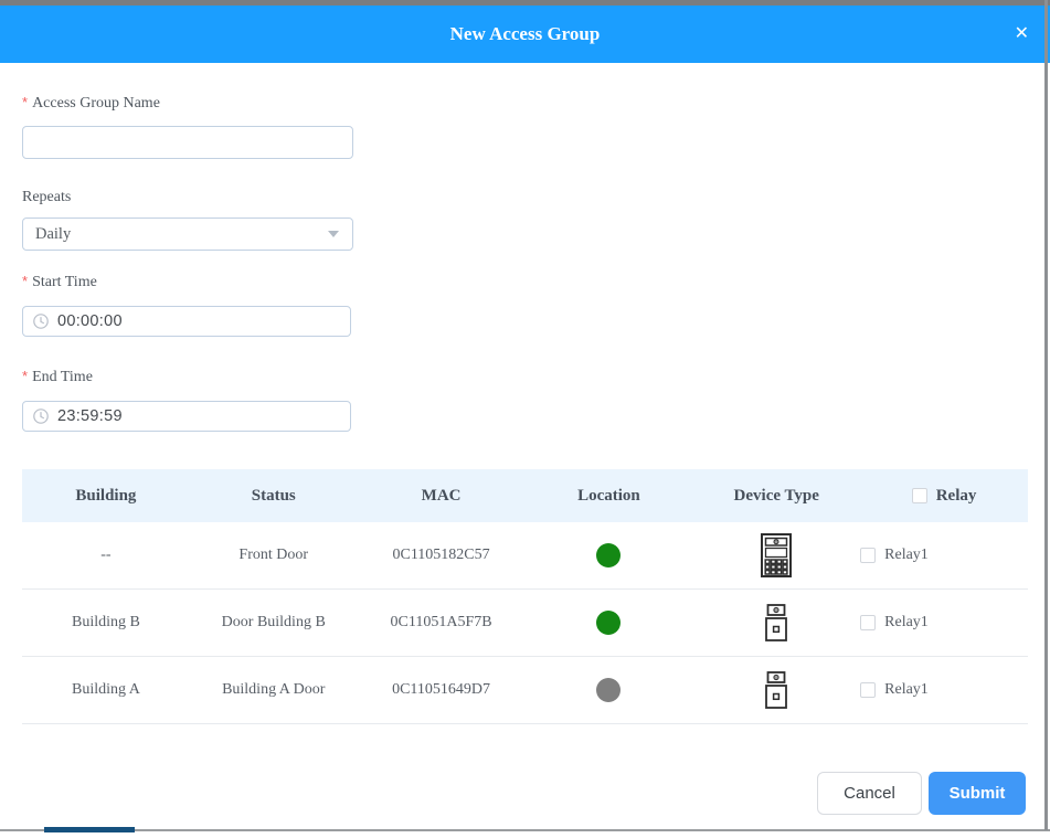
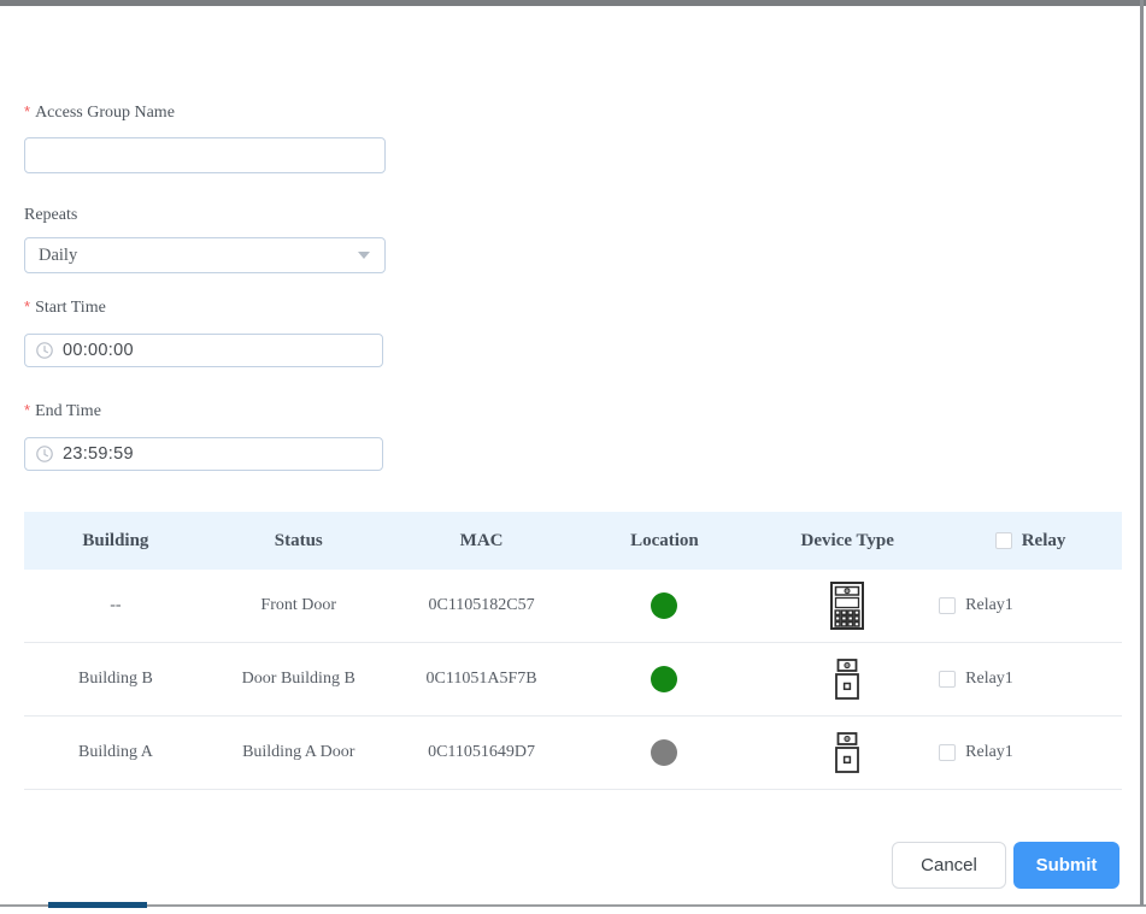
- New Access Group
- ✕
  * Access Group Name
  Repeats
  Daily
  * Start Time
  00:00:00
  * End Time
  23:59:59
  Building
  Status
  MAC
  Location
  Device Type
  Relay
  --
  Front Door
  0C1105182C57
  Relay1
  Building B
  Door Building B
  0C11051A5F7B
  Relay1
  Building A
  Building A Door
  0C11051649D7
  Relay1
  Cancel
  Submit
